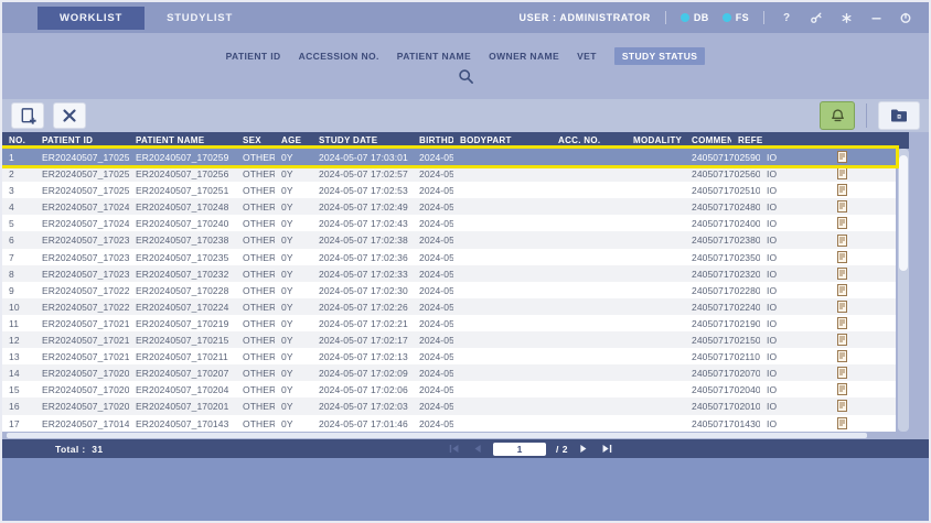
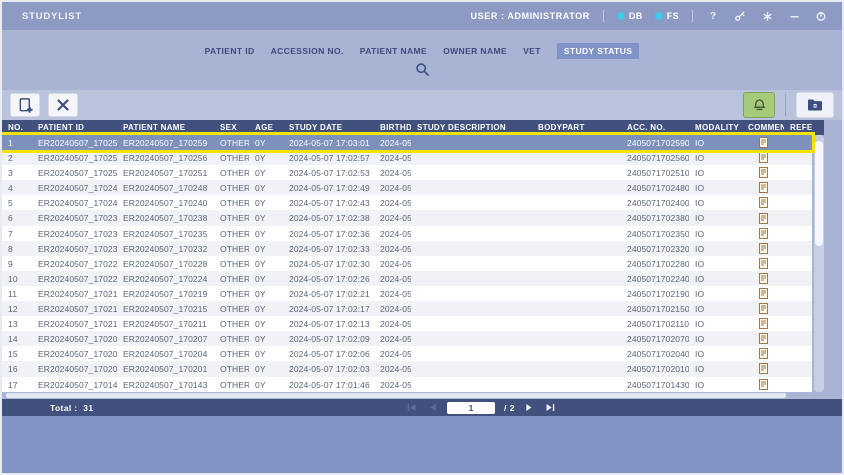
- WORKLIST
  STUDYLIST
  USER : ADMINISTRATOR
  DB
  FS
  ?
  PATIENT ID
  ACCESSION NO.
  PATIENT NAME
  OWNER NAME
  VET
  STUDY STATUS
  NO.
  PATIENT ID
  PATIENT NAME
  SEX
  AGE
  STUDY DATE
  BIRTHD
+ STUDY DESCRIPTION
  BODYPART
  ACC. NO.
  MODALITY
  COMMEN
  1
  ER20240507_17025
  ER20240507_170259
  OTHER
  0Y
  2024-05-07 17:03:01
  2024-05
  2405071702590
  IO
  2
  ER20240507_17025
  ER20240507_170256
  OTHER
  0Y
  2024-05-07 17:02:57
  2024-05
  2405071702560
  IO
  3
  ER20240507_17025
  ER20240507_170251
  OTHER
  0Y
  2024-05-07 17:02:53
  2024-05
  2405071702510
  IO
  4
  ER20240507_17024
  ER20240507_170248
  OTHER
  0Y
  2024-05-07 17:02:49
  2024-05
  2405071702480
  IO
  5
  ER20240507_17024
  ER20240507_170240
  OTHER
  0Y
  2024-05-07 17:02:43
  2024-05
  2405071702400
  IO
  6
  ER20240507_17023
  ER20240507_170238
  OTHER
  0Y
  2024-05-07 17:02:38
  2024-05
  2405071702380
  IO
  7
  ER20240507_17023
  ER20240507_170235
  OTHER
  0Y
  2024-05-07 17:02:36
  2024-05
  2405071702350
  IO
  8
  ER20240507_17023
  ER20240507_170232
  OTHER
  0Y
  2024-05-07 17:02:33
  2024-05
  2405071702320
  IO
  9
  ER20240507_17022
  ER20240507_170228
  OTHER
  0Y
  2024-05-07 17:02:30
  2024-05
  2405071702280
  IO
  10
  ER20240507_17022
  ER20240507_170224
  OTHER
  0Y
  2024-05-07 17:02:26
  2024-05
  2405071702240
  IO
  11
  ER20240507_17021
  ER20240507_170219
  OTHER
  0Y
  2024-05-07 17:02:21
  2024-05
  2405071702190
  IO
  12
  ER20240507_17021
  ER20240507_170215
  OTHER
  0Y
  2024-05-07 17:02:17
  2024-05
  2405071702150
  IO
  13
  ER20240507_17021
  ER20240507_170211
  OTHER
  0Y
  2024-05-07 17:02:13
  2024-05
  2405071702110
  IO
  14
  ER20240507_17020
  ER20240507_170207
  OTHER
  0Y
  2024-05-07 17:02:09
  2024-05
  2405071702070
  IO
  15
  ER20240507_17020
  ER20240507_170204
  OTHER
  0Y
  2024-05-07 17:02:06
  2024-05
  2405071702040
  IO
  16
  ER20240507_17020
  ER20240507_170201
  OTHER
  0Y
  2024-05-07 17:02:03
  2024-05
  2405071702010
  IO
  17
  ER20240507_17014
  ER20240507_170143
  OTHER
  0Y
  2024-05-07 17:01:46
  2024-05
  2405071701430
  IO
  Total : 31
  1
  / 2
